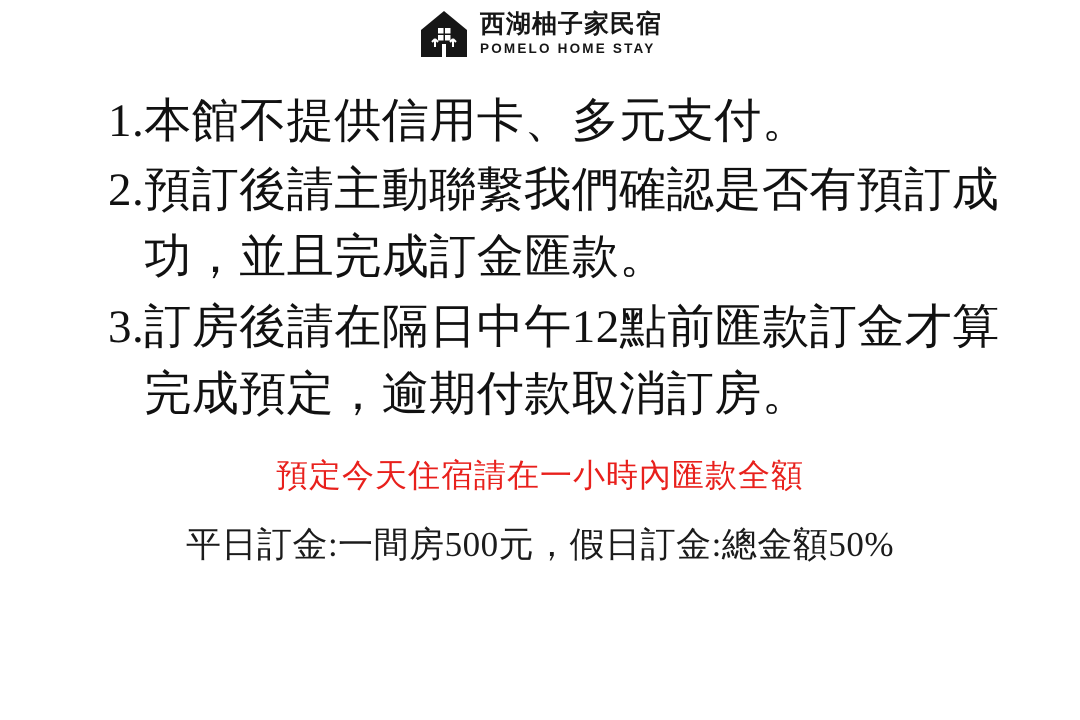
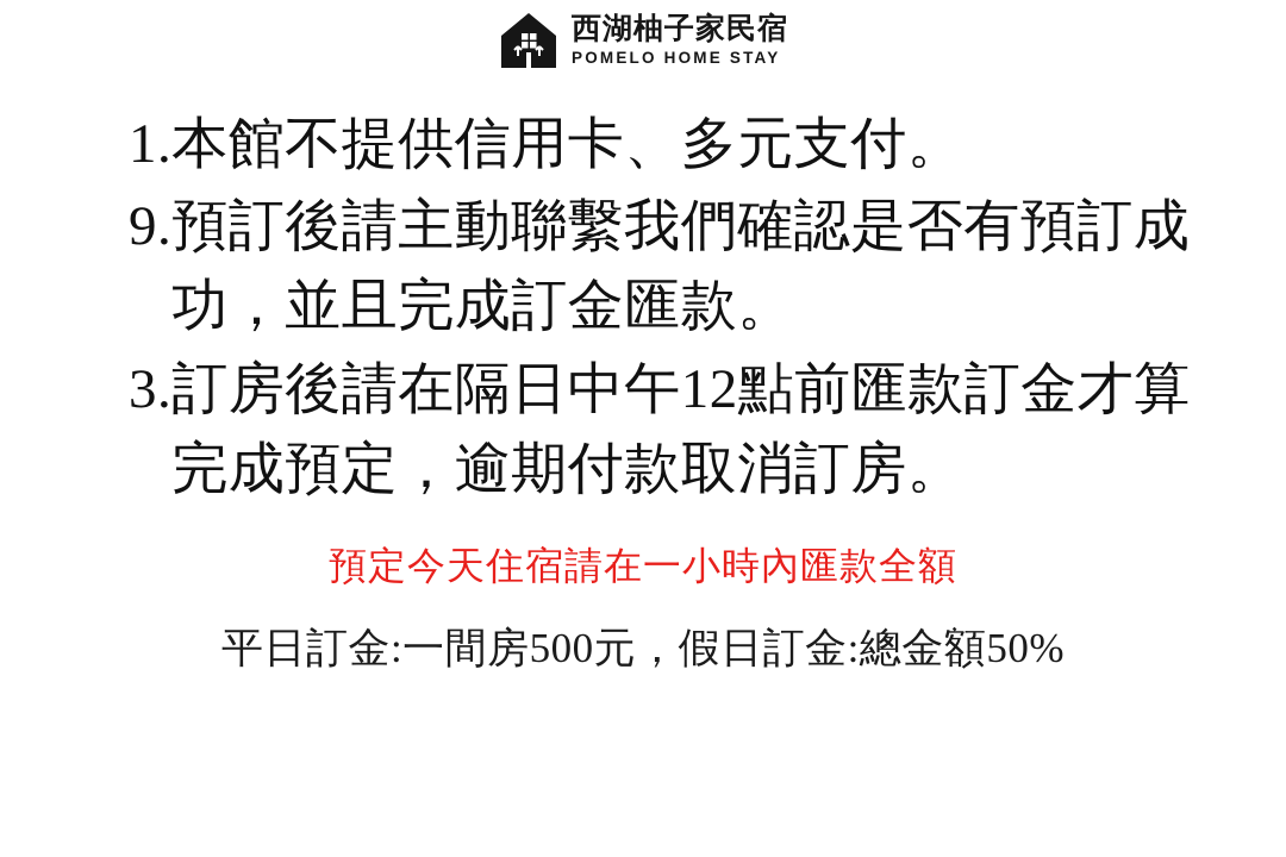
  西湖柚子家民宿
  POMELO HOME STAY
  1.
  本館不提供信用卡、多元支付。
- 2.
+ 9.
  預訂後請主動聯繫我們確認是否有預訂成功，並且完成訂金匯款。
  3.
  訂房後請在隔日中午12點前匯款訂金才算完成預定，逾期付款取消訂房。
  預定今天住宿請在一小時內匯款全額
  平日訂金:一間房500元，假日訂金:總金額50%
